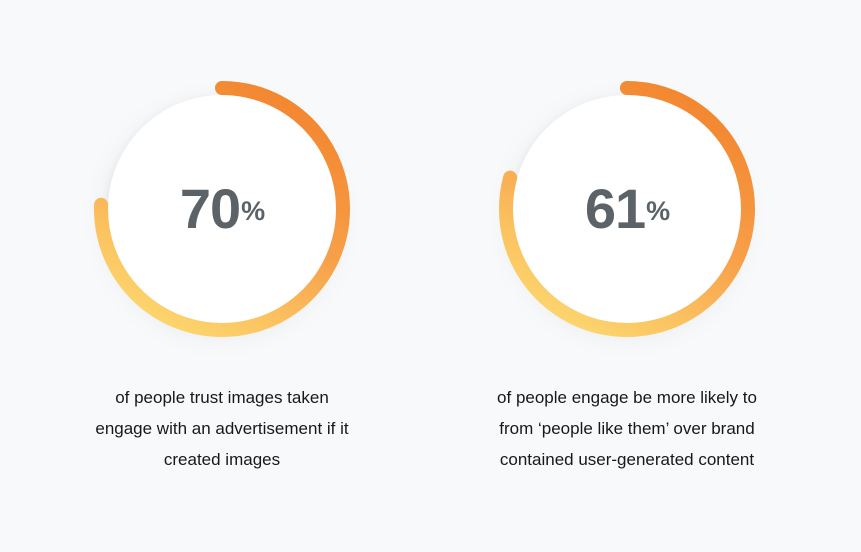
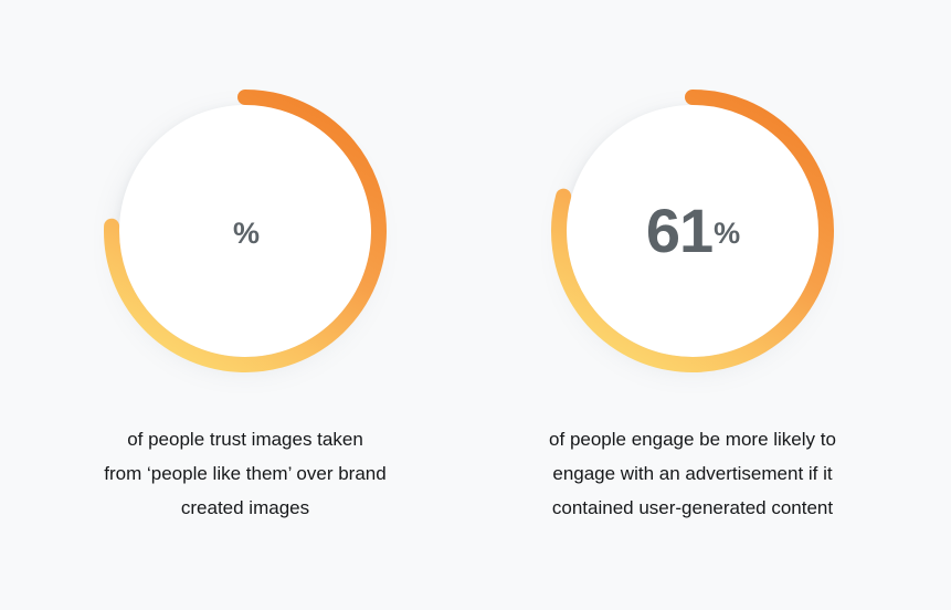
- 70
  %
  of people trust images taken
- engage with an advertisement if it
+ from ‘people like them’ over brand
  created images
  61
  %
  of people engage be more likely to
- from ‘people like them’ over brand
+ engage with an advertisement if it
  contained user-generated content
